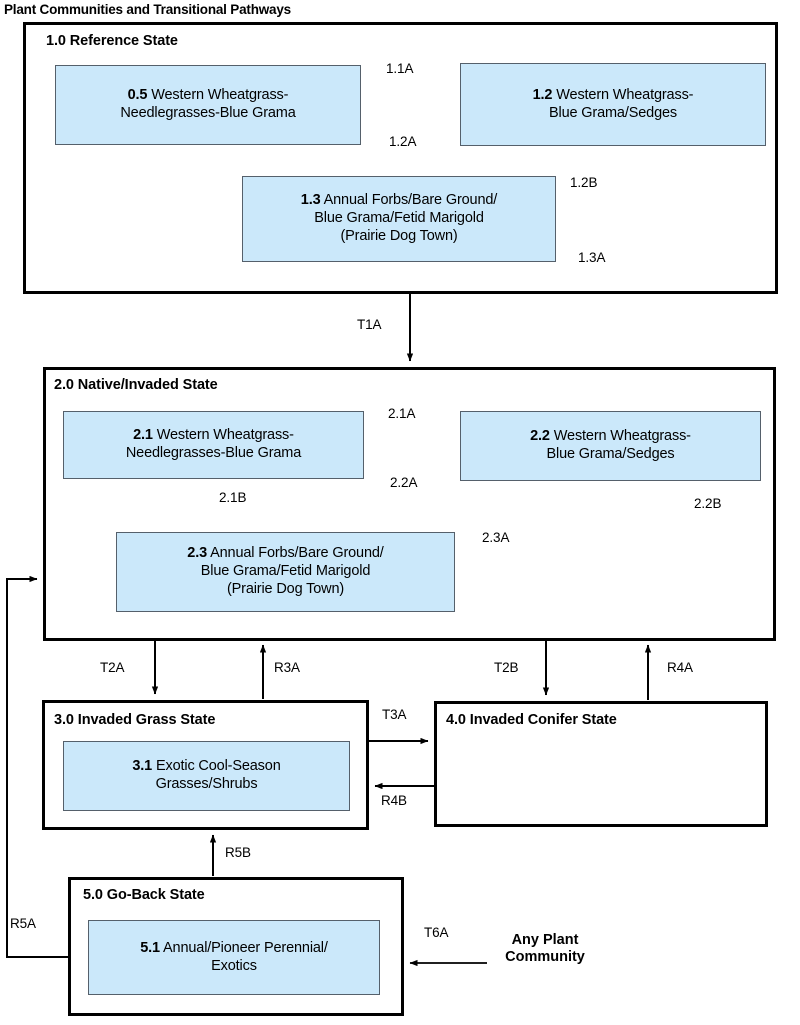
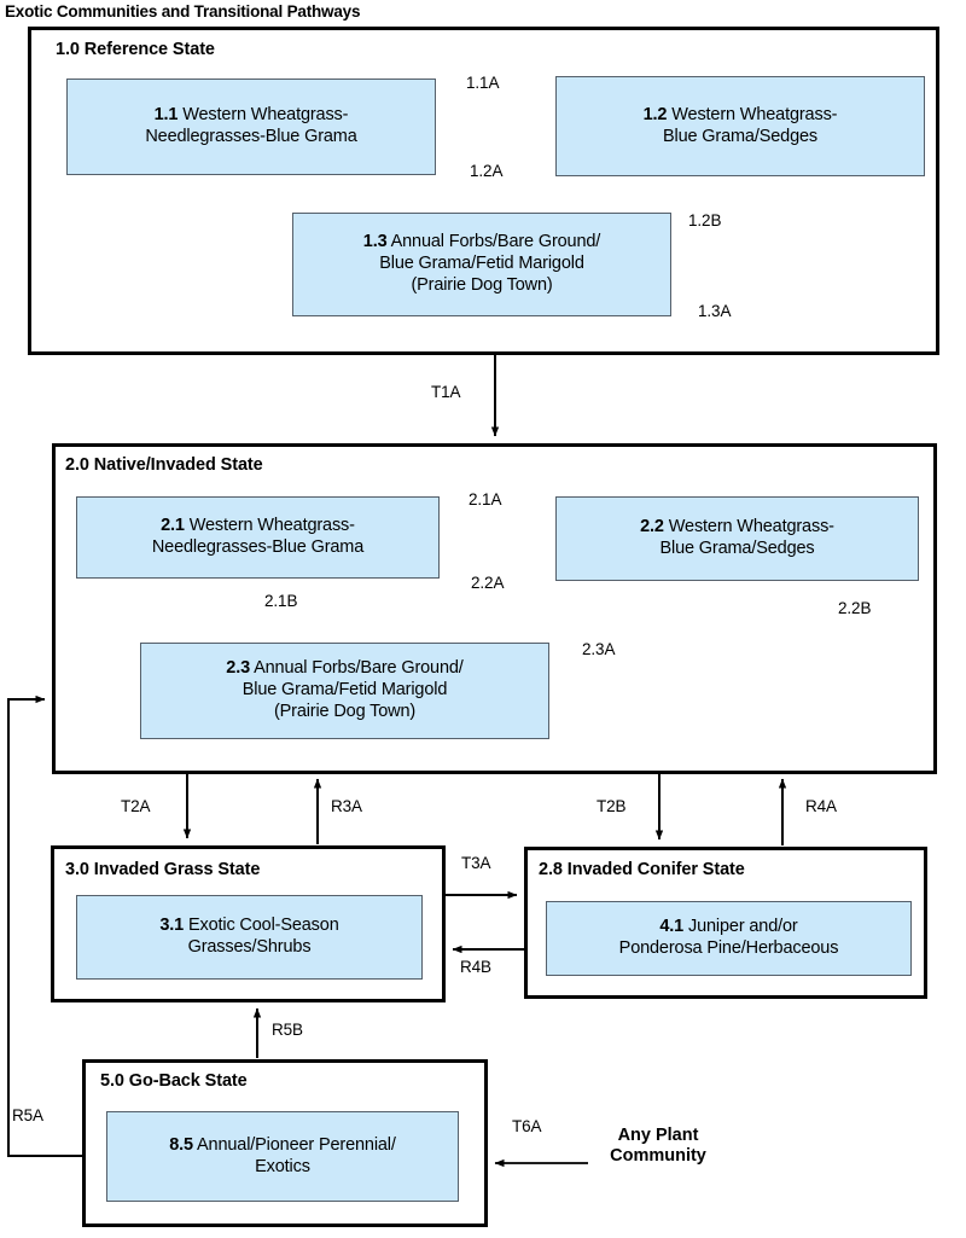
- Plant Communities and Transitional Pathways
+ Exotic Communities and Transitional Pathways
  1.0 Reference State
- 0.5 Western Wheatgrass-
+ 1.1 Western Wheatgrass-
  Needlegrasses-Blue Grama
  1.2 Western Wheatgrass-
  Blue Grama/Sedges
  1.3 Annual Forbs/Bare Ground/
  Blue Grama/Fetid Marigold
  (Prairie Dog Town)
  1.1A
  1.2A
  1.2B
  1.3A
  T1A
  2.0 Native/Invaded State
  2.1 Western Wheatgrass-
  Needlegrasses-Blue Grama
  2.2 Western Wheatgrass-
  Blue Grama/Sedges
  2.3 Annual Forbs/Bare Ground/
  Blue Grama/Fetid Marigold
  (Prairie Dog Town)
  2.1A
  2.2A
  2.1B
  2.3A
  2.2B
  T2A
  R3A
  T2B
  R4A
  3.0 Invaded Grass State
  3.1 Exotic Cool-Season
  Grasses/Shrubs
- 4.0 Invaded Conifer State
+ 2.8 Invaded Conifer State
+ 4.1 Juniper and/or
+ Ponderosa Pine/Herbaceous
  T3A
  R4B
  R5B
  5.0 Go-Back State
- 5.1 Annual/Pioneer Perennial/
+ 8.5 Annual/Pioneer Perennial/
  Exotics
  R5A
  T6A
  Any Plant
  Community
